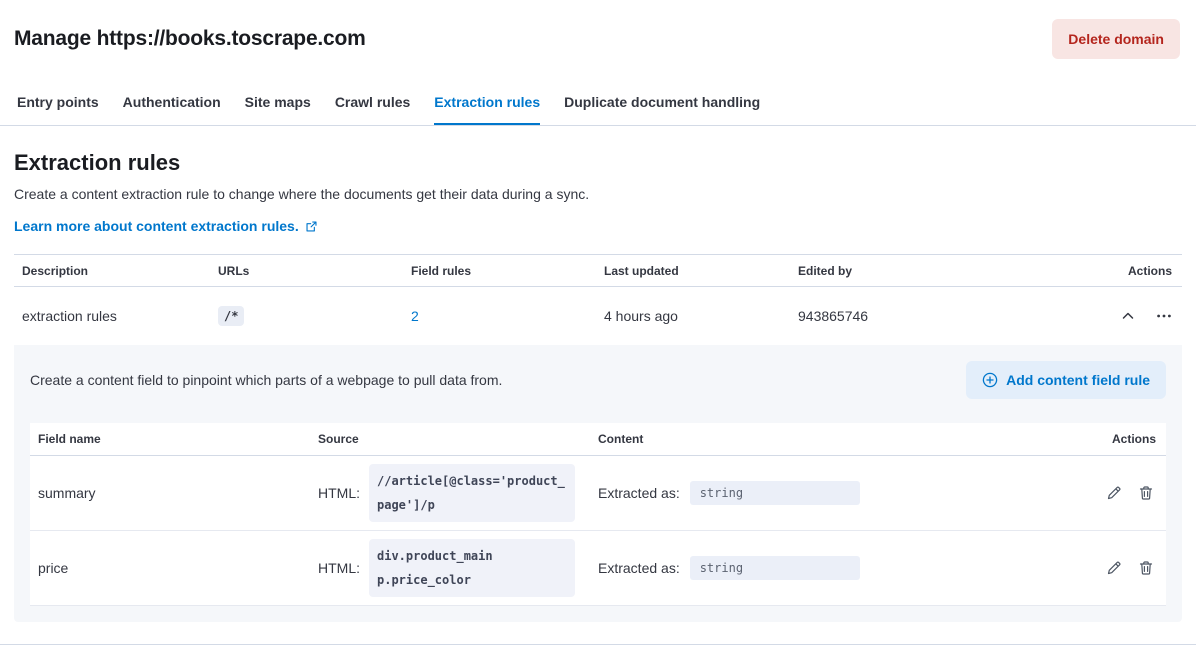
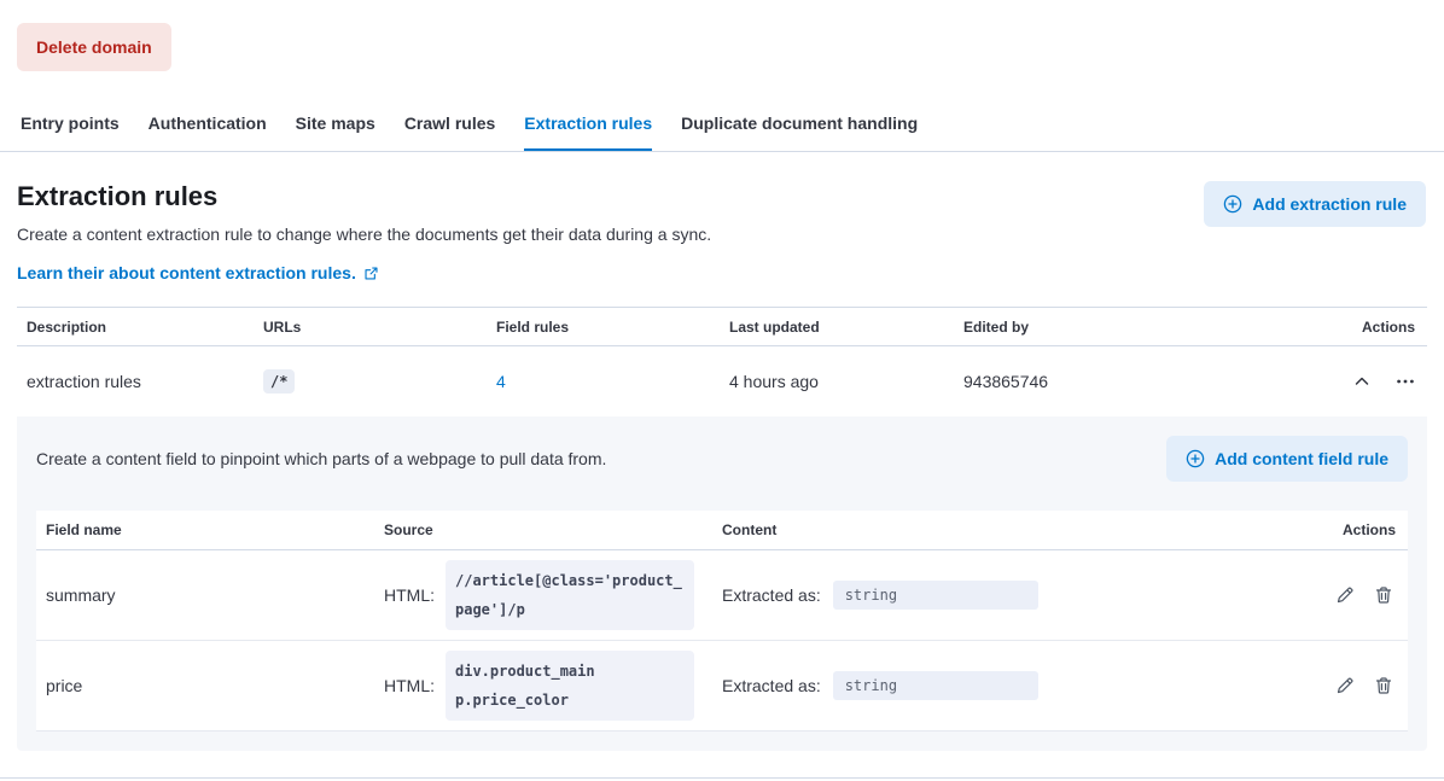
- Manage https://books.toscrape.com
  Delete domain
  Entry points
  Authentication
  Site maps
  Crawl rules
  Extraction rules
  Duplicate document handling
  Extraction rules
  Create a content extraction rule to change where the documents get their data during a sync.
- Learn more about content extraction rules.
+ Learn their about content extraction rules.
+ Add extraction rule
  Description
  URLs
  Field rules
  Last updated
  Edited by
  Actions
  extraction rules
  /*
- 2
+ 4
  4 hours ago
  943865746
  Create a content field to pinpoint which parts of a webpage to pull data from.
  Add content field rule
  Field name
  Source
  Content
  Actions
  summary
  HTML:
  //article[@class='product_page']/p
  Extracted as:
  string
  price
  HTML:
  div.product_main p.price_color
  Extracted as:
  string
